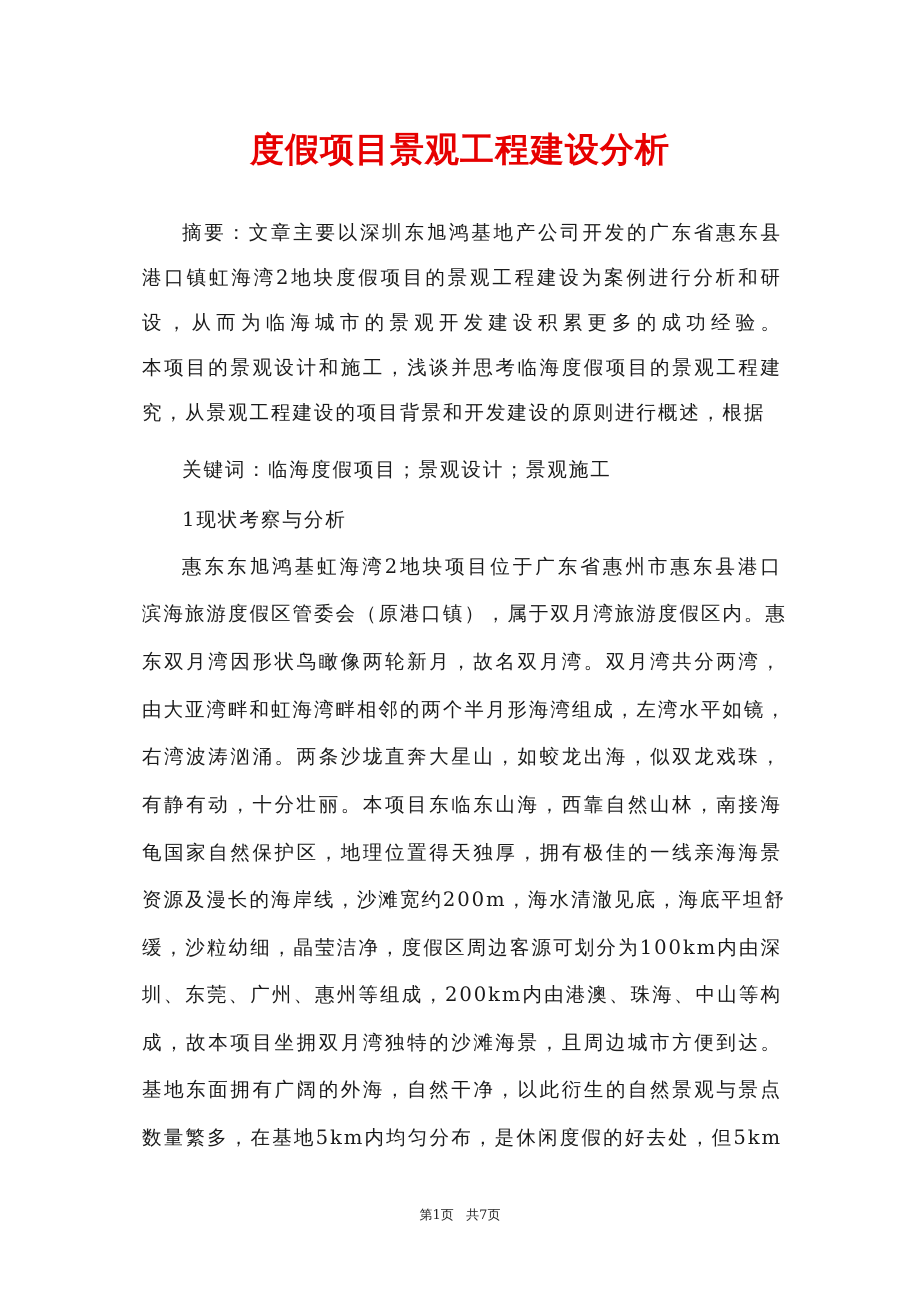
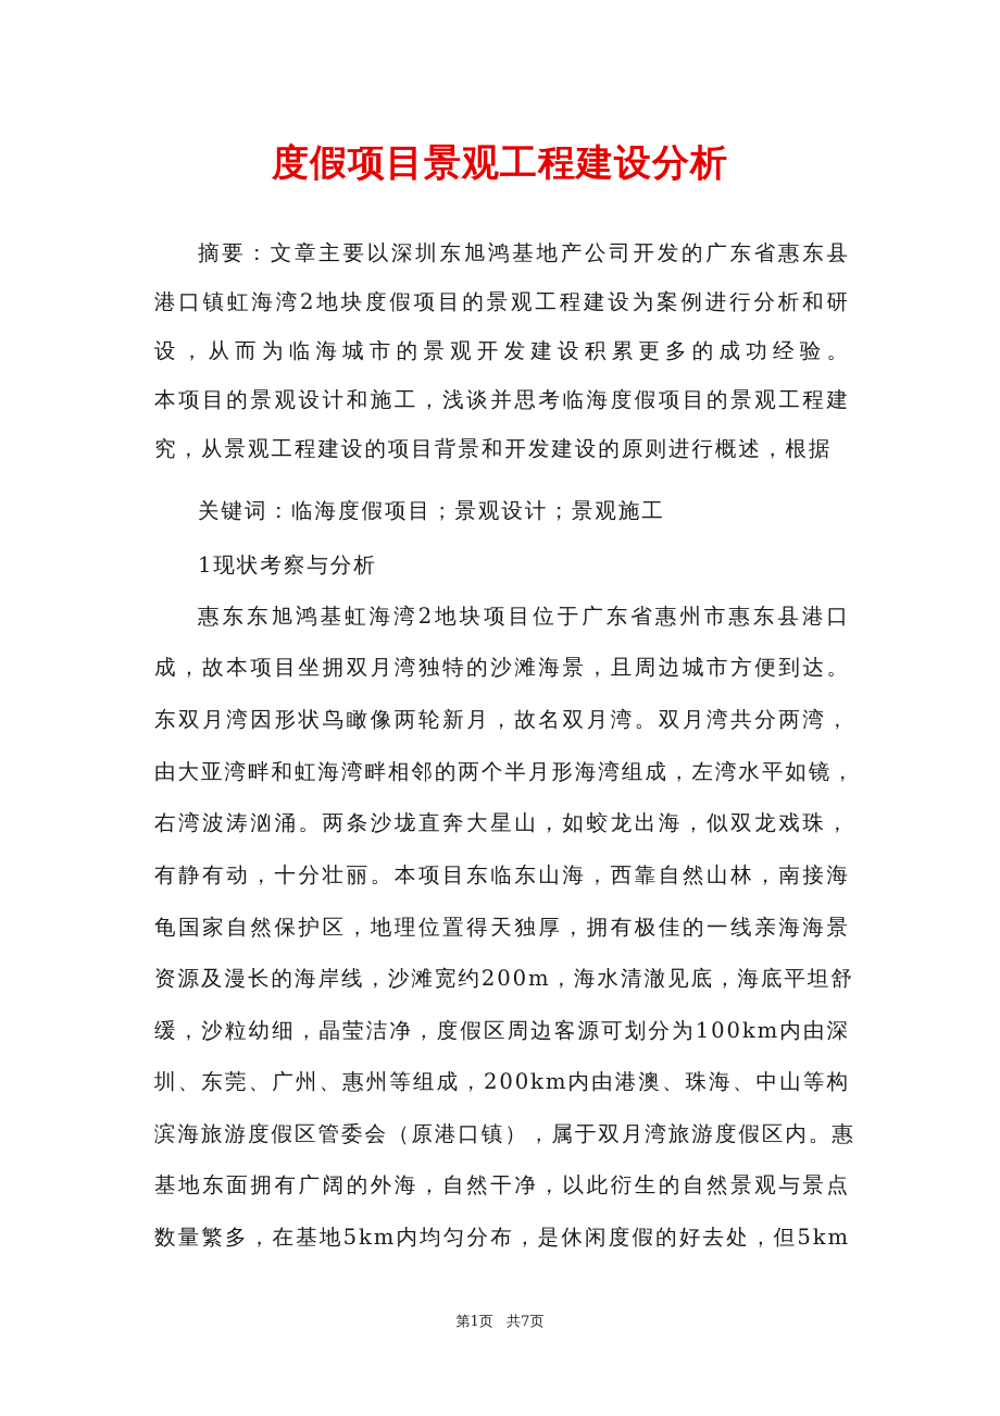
  度假项目景观工程建设分析
  摘要：文章主要以深圳东旭鸿基地产公司开发的广东省惠东县
  港口镇虹海湾2地块度假项目的景观工程建设为案例进行分析和研
  设，从而为临海城市的景观开发建设积累更多的成功经验。
  本项目的景观设计和施工，浅谈并思考临海度假项目的景观工程建
  究，从景观工程建设的项目背景和开发建设的原则进行概述，根据
  关键词：临海度假项目；景观设计；景观施工
  1现状考察与分析
  惠东东旭鸿基虹海湾2地块项目位于广东省惠州市惠东县港口
- 滨海旅游度假区管委会（原港口镇），属于双月湾旅游度假区内。惠
+ 成，故本项目坐拥双月湾独特的沙滩海景，且周边城市方便到达。
  东双月湾因形状鸟瞰像两轮新月，故名双月湾。双月湾共分两湾，
  由大亚湾畔和虹海湾畔相邻的两个半月形海湾组成，左湾水平如镜，
  右湾波涛汹涌。两条沙垅直奔大星山，如蛟龙出海，似双龙戏珠，
  有静有动，十分壮丽。本项目东临东山海，西靠自然山林，南接海
  龟国家自然保护区，地理位置得天独厚，拥有极佳的一线亲海海景
  资源及漫长的海岸线，沙滩宽约200m，海水清澈见底，海底平坦舒
  缓，沙粒幼细，晶莹洁净，度假区周边客源可划分为100km内由深
  圳、东莞、广州、惠州等组成，200km内由港澳、珠海、中山等构
- 成，故本项目坐拥双月湾独特的沙滩海景，且周边城市方便到达。
+ 滨海旅游度假区管委会（原港口镇），属于双月湾旅游度假区内。惠
  基地东面拥有广阔的外海，自然干净，以此衍生的自然景观与景点
  数量繁多，在基地5km内均匀分布，是休闲度假的好去处，但5km
  第1页 共7页
